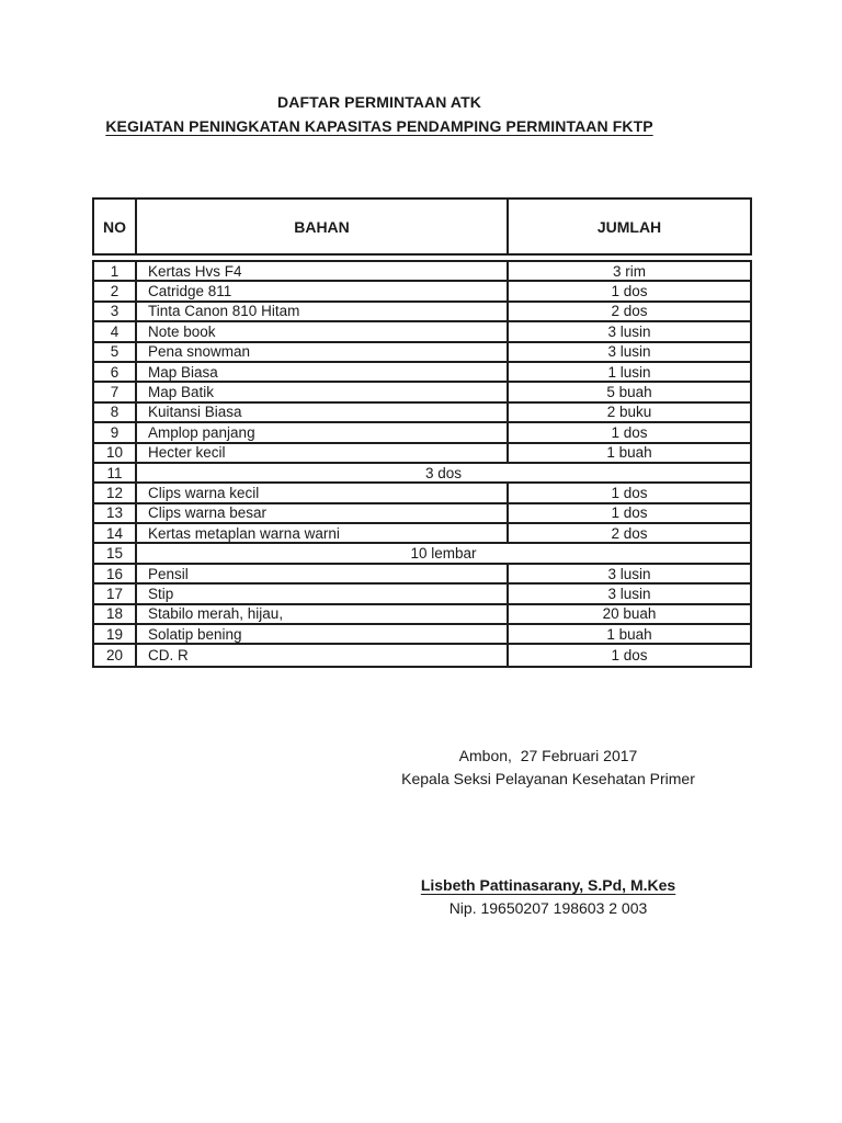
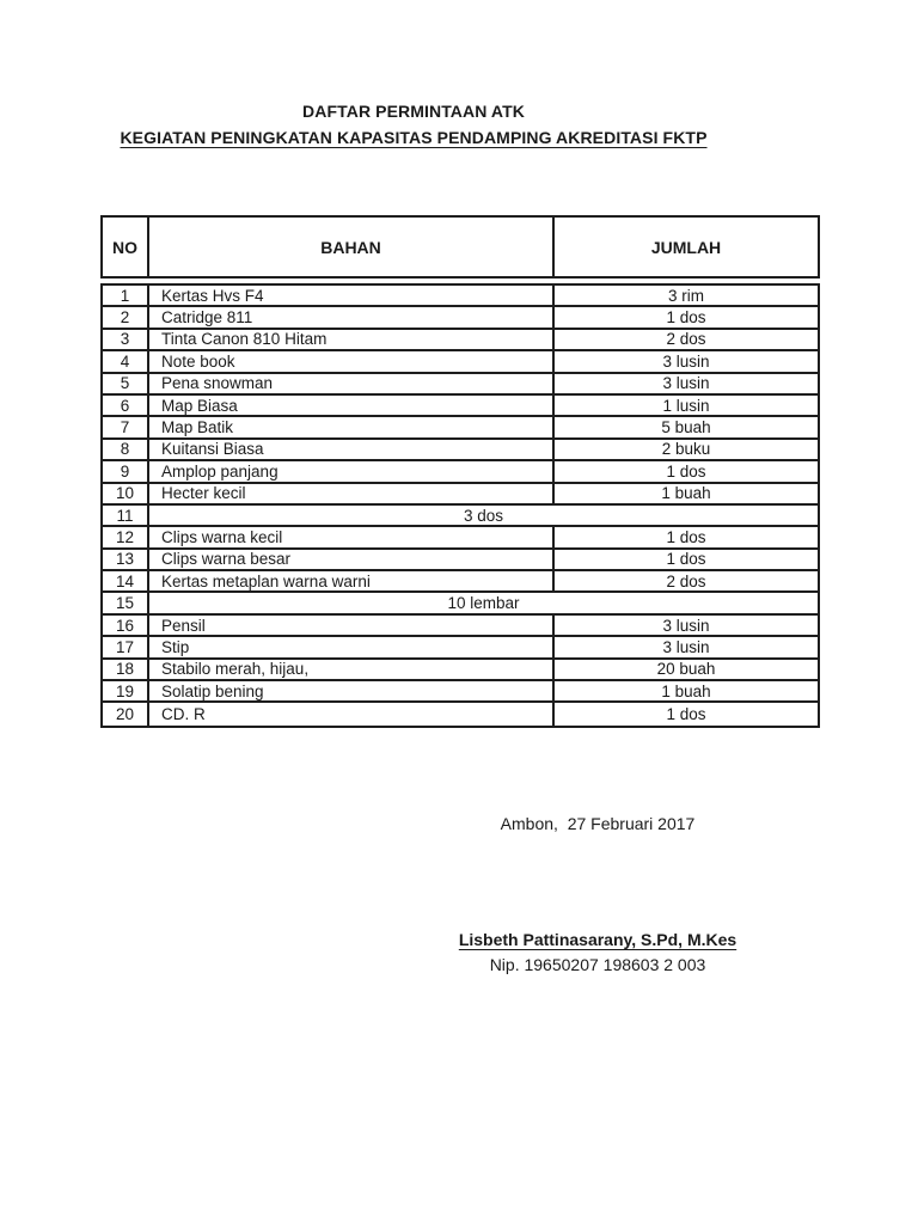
  DAFTAR PERMINTAAN ATK
- KEGIATAN PENINGKATAN KAPASITAS PENDAMPING PERMINTAAN FKTP
+ KEGIATAN PENINGKATAN KAPASITAS PENDAMPING AKREDITASI FKTP
  NO
  BAHAN
  JUMLAH
  1
  Kertas Hvs F4
  3 rim
  2
  Catridge 811
  1 dos
  3
  Tinta Canon 810 Hitam
  2 dos
  4
  Note book
  3 lusin
  5
  Pena snowman
  3 lusin
  6
  Map Biasa
  1 lusin
  7
  Map Batik
  5 buah
  8
  Kuitansi Biasa
  2 buku
  9
  Amplop panjang
  1 dos
  10
  Hecter kecil
  1 buah
  11
  3 dos
  12
  Clips warna kecil
  1 dos
  13
  Clips warna besar
  1 dos
  14
  Kertas metaplan warna warni
  2 dos
  15
  10 lembar
  16
  Pensil
  3 lusin
  17
  Stip
  3 lusin
  18
  Stabilo merah, hijau,
  20 buah
  19
  Solatip bening
  1 buah
  20
  CD. R
  1 dos
  Ambon, 27 Februari 2017
- Kepala Seksi Pelayanan Kesehatan Primer
  Lisbeth Pattinasarany, S.Pd, M.Kes
  Nip. 19650207 198603 2 003
